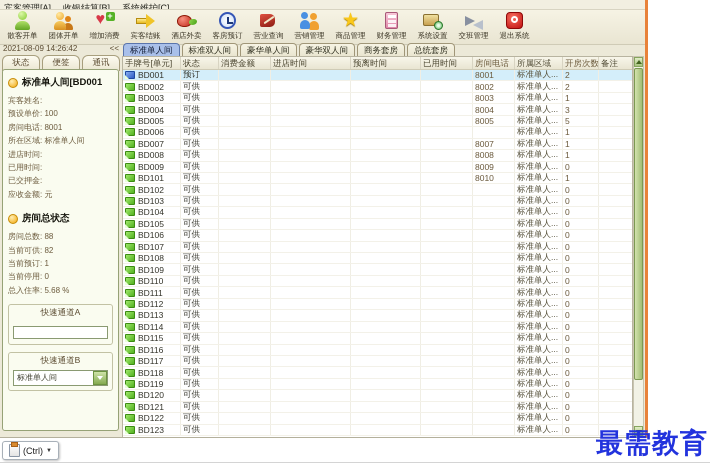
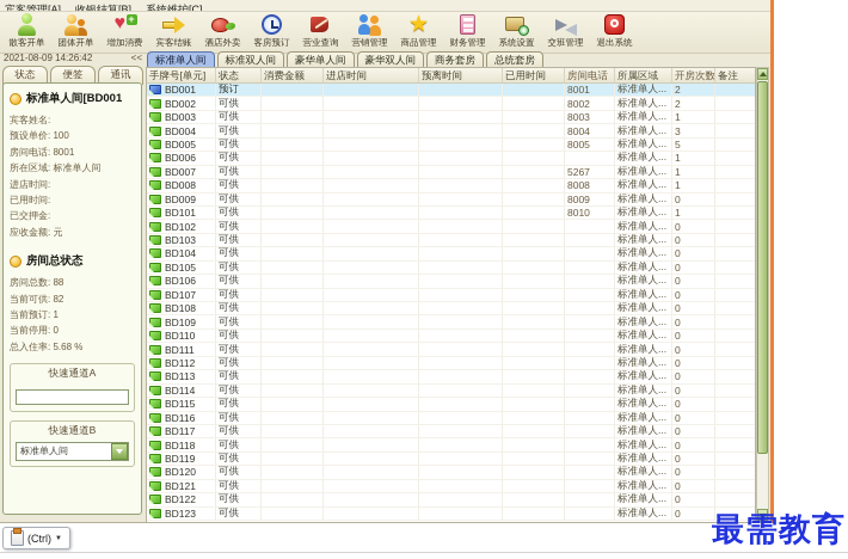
  宾客管理[A] 收银结算[B] 系统维护[C]
  散客开单
  团体开单
  增加消费
  宾客结账
  酒店外卖
  客房预订
  营业查询
  营销管理
  商品管理
  财务管理
  系统设置
  交班管理
  退出系统
  2021-08-09 14:26:42
  <<
  状态
  便签
  通讯
  标准单人间[BD001
  宾客姓名:
  预设单价: 100
  房间电话: 8001
  所在区域: 标准单人间
  进店时间:
  已用时间:
  已交押金:
  应收金额: 元
  房间总状态
  房间总数: 88
  当前可供: 82
  当前预订: 1
  当前停用: 0
  总入住率: 5.68 %
  快速通道A
  快速通道B
  标准单人间
  标准单人间
  标准双人间
  豪华单人间
  豪华双人间
  商务套房
  总统套房
  手牌号[单元]
  状态
  消费金额
  进店时间
  预离时间
  已用时间
  房间电话
  所属区域
  开房次数
  备注
  BD001
  预订
  8001
  标准单人...
  2
  BD002
  可供
  8002
  标准单人...
  2
  BD003
  可供
  8003
  标准单人...
  1
  BD004
  可供
  8004
  标准单人...
  3
  BD005
  可供
  8005
  标准单人...
  5
  BD006
  可供
  标准单人...
  1
  BD007
  可供
- 8007
+ 5267
  标准单人...
  1
  BD008
  可供
  8008
  标准单人...
  1
  BD009
  可供
  8009
  标准单人...
  0
  BD101
  可供
  8010
  标准单人...
  1
  BD102
  可供
  标准单人...
  0
  BD103
  可供
  标准单人...
  0
  BD104
  可供
  标准单人...
  0
  BD105
  可供
  标准单人...
  0
  BD106
  可供
  标准单人...
  0
  BD107
  可供
  标准单人...
  0
  BD108
  可供
  标准单人...
  0
  BD109
  可供
  标准单人...
  0
  BD110
  可供
  标准单人...
  0
  BD111
  可供
  标准单人...
  0
  BD112
  可供
  标准单人...
  0
  BD113
  可供
  标准单人...
  0
  BD114
  可供
  标准单人...
  0
  BD115
  可供
  标准单人...
  0
  BD116
  可供
  标准单人...
  0
  BD117
  可供
  标准单人...
  0
  BD118
  可供
  标准单人...
  0
  BD119
  可供
  标准单人...
  0
  BD120
  可供
  标准单人...
  0
  BD121
  可供
  标准单人...
  0
  BD122
  可供
  标准单人...
  0
  BD123
  可供
  标准单人...
  0
  (Ctrl)
  最需教育
